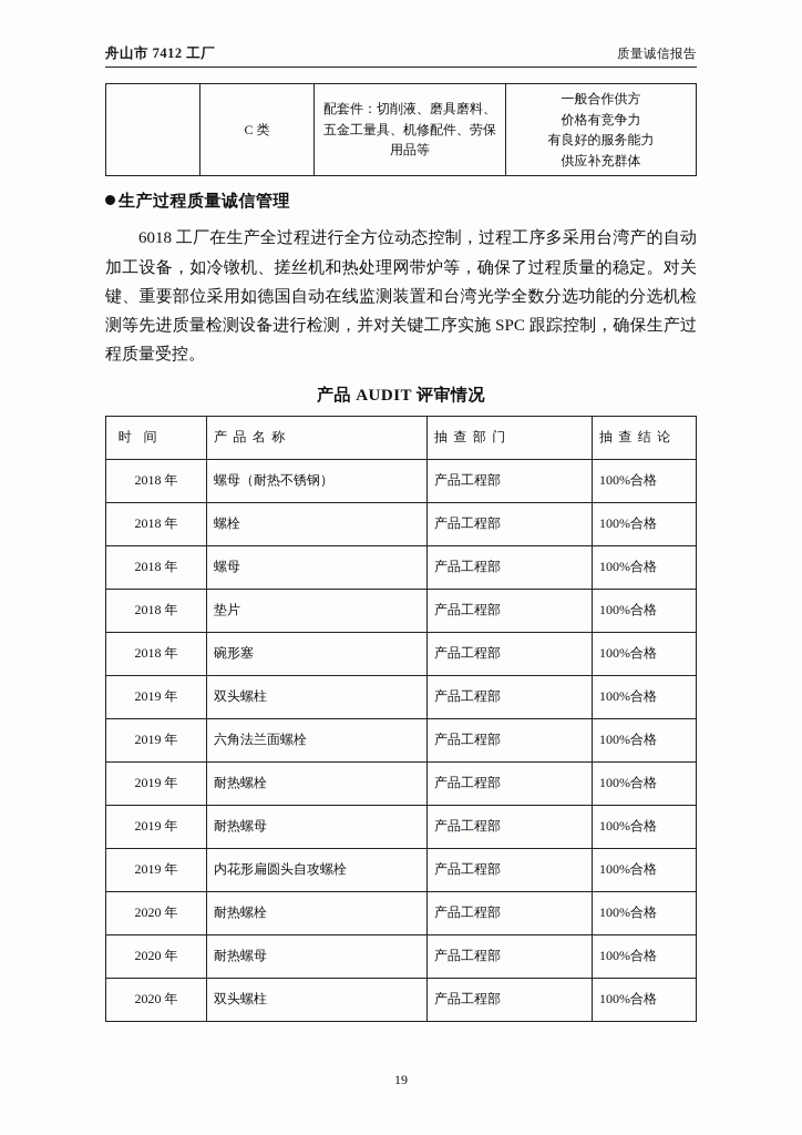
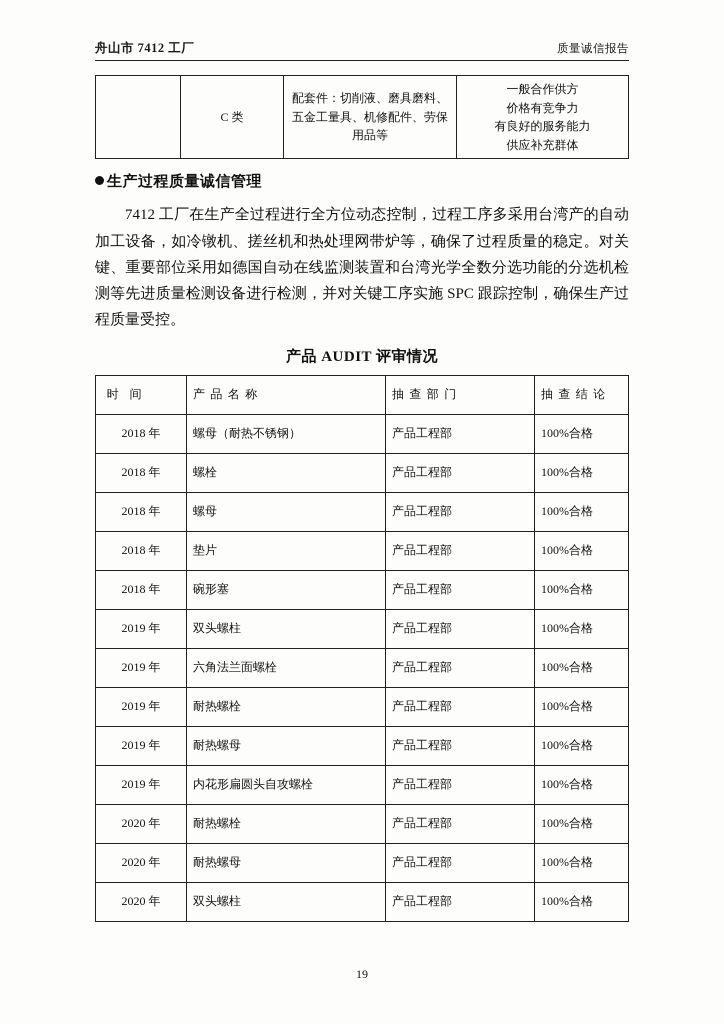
  舟山市 7412 工厂
  质量诚信报告
  	C 类	配套件：切削液、磨具磨料、五金工量具、机修配件、劳保用品等	一般合作供方 价格有竞争力 有良好的服务能力 供应补充群体
  生产过程质量诚信管理
- 6018 工厂在生产全过程进行全方位动态控制，过程工序多采用台湾产的自动加工设备，如冷镦机、搓丝机和热处理网带炉等，确保了过程质量的稳定。对关键、重要部位采用如德国自动在线监测装置和台湾光学全数分选功能的分选机检测等先进质量检测设备进行检测，并对关键工序实施 SPC 跟踪控制，确保生产过程质量受控。
+ 7412 工厂在生产全过程进行全方位动态控制，过程工序多采用台湾产的自动加工设备，如冷镦机、搓丝机和热处理网带炉等，确保了过程质量的稳定。对关键、重要部位采用如德国自动在线监测装置和台湾光学全数分选功能的分选机检测等先进质量检测设备进行检测，并对关键工序实施 SPC 跟踪控制，确保生产过程质量受控。
  产品 AUDIT 评审情况
  时间	产品名称	抽查部门	抽查结论
  2018 年	螺母（耐热不锈钢）	产品工程部	100%合格
  2018 年	螺栓	产品工程部	100%合格
  2018 年	螺母	产品工程部	100%合格
  2018 年	垫片	产品工程部	100%合格
  2018 年	碗形塞	产品工程部	100%合格
  2019 年	双头螺柱	产品工程部	100%合格
  2019 年	六角法兰面螺栓	产品工程部	100%合格
  2019 年	耐热螺栓	产品工程部	100%合格
  2019 年	耐热螺母	产品工程部	100%合格
  2019 年	内花形扁圆头自攻螺栓	产品工程部	100%合格
  2020 年	耐热螺栓	产品工程部	100%合格
  2020 年	耐热螺母	产品工程部	100%合格
  2020 年	双头螺柱	产品工程部	100%合格
  19
